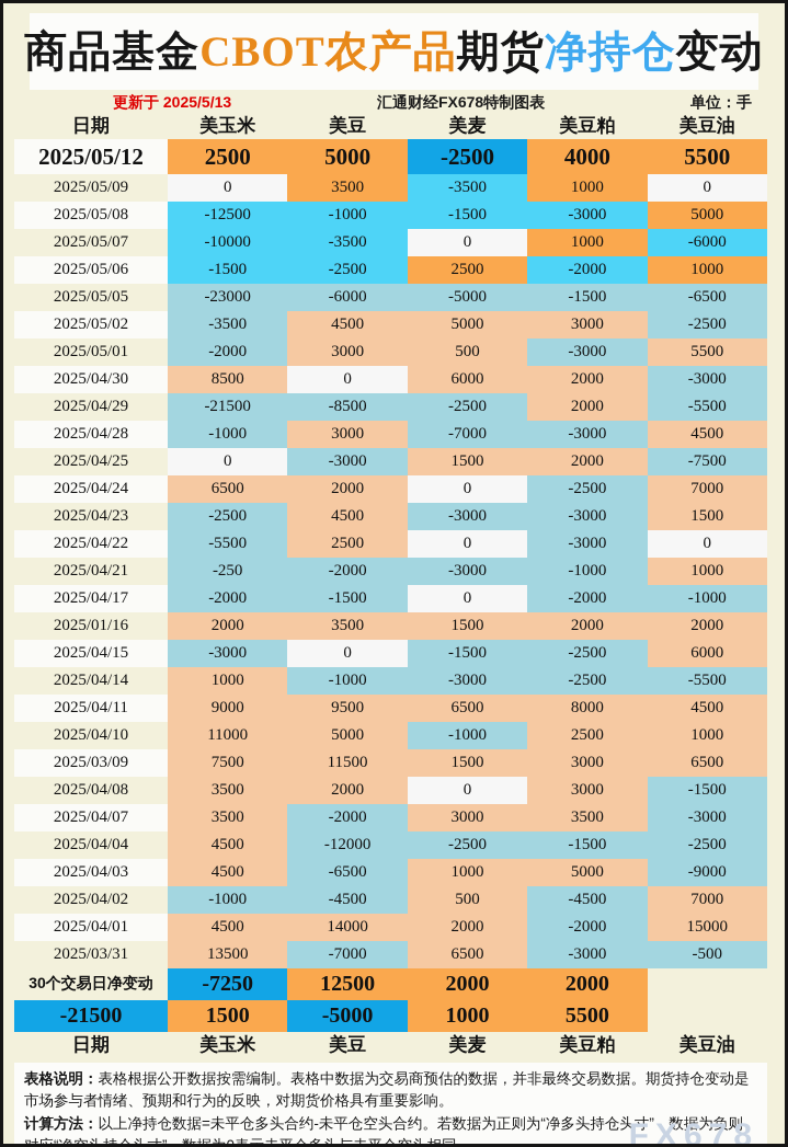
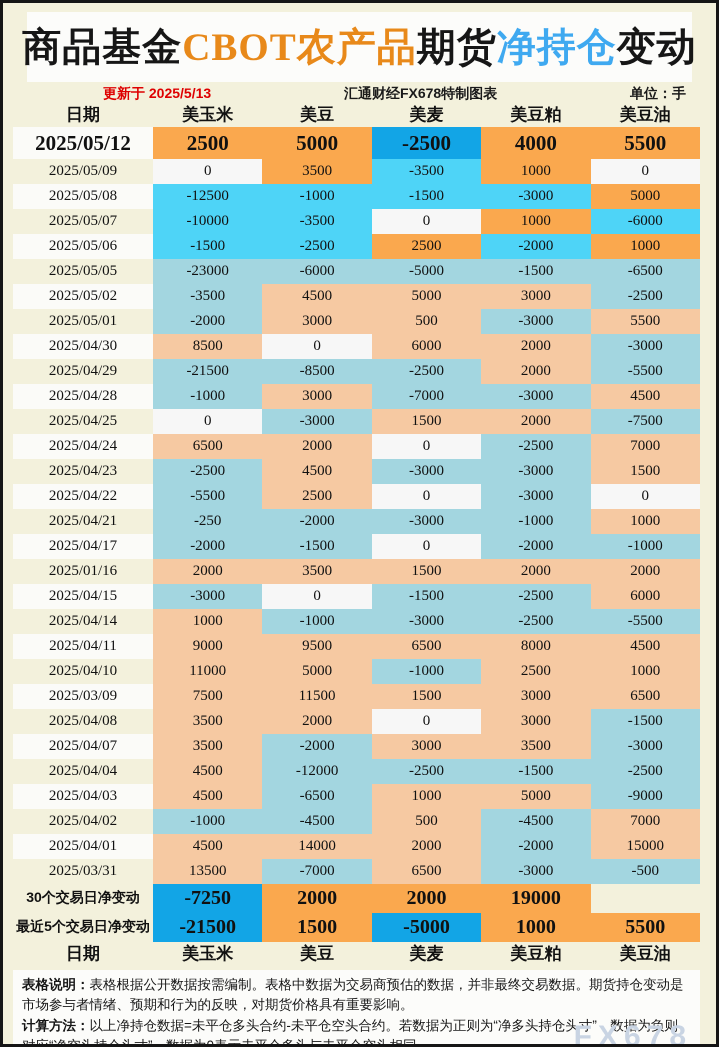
  商品基金CBOT农产品期货净持仓变动
  更新于 2025/5/13
  汇通财经FX678特制图表
  单位：手
  日期
  美玉米
  美豆
  美麦
  美豆粕
  美豆油
  2025/05/12
  2500
  5000
  -2500
  4000
  5500
  2025/05/09
  0
  3500
  -3500
  1000
  0
  2025/05/08
  -12500
  -1000
  -1500
  -3000
  5000
  2025/05/07
  -10000
  -3500
  0
  1000
  -6000
  2025/05/06
  -1500
  -2500
  2500
  -2000
  1000
  2025/05/05
  -23000
  -6000
  -5000
  -1500
  -6500
  2025/05/02
  -3500
  4500
  5000
  3000
  -2500
  2025/05/01
  -2000
  3000
  500
  -3000
  5500
  2025/04/30
  8500
  0
  6000
  2000
  -3000
  2025/04/29
  -21500
  -8500
  -2500
  2000
  -5500
  2025/04/28
  -1000
  3000
  -7000
  -3000
  4500
  2025/04/25
  0
  -3000
  1500
  2000
  -7500
  2025/04/24
  6500
  2000
  0
  -2500
  7000
  2025/04/23
  -2500
  4500
  -3000
  -3000
  1500
  2025/04/22
  -5500
  2500
  0
  -3000
  0
  2025/04/21
  -250
  -2000
  -3000
  -1000
  1000
  2025/04/17
  -2000
  -1500
  0
  -2000
  -1000
  2025/01/16
  2000
  3500
  1500
  2000
  2000
  2025/04/15
  -3000
  0
  -1500
  -2500
  6000
  2025/04/14
  1000
  -1000
  -3000
  -2500
  -5500
  2025/04/11
  9000
  9500
  6500
  8000
  4500
  2025/04/10
  11000
  5000
  -1000
  2500
  1000
  2025/03/09
  7500
  11500
  1500
  3000
  6500
  2025/04/08
  3500
  2000
  0
  3000
  -1500
  2025/04/07
  3500
  -2000
  3000
  3500
  -3000
  2025/04/04
  4500
  -12000
  -2500
  -1500
  -2500
  2025/04/03
  4500
  -6500
  1000
  5000
  -9000
  2025/04/02
  -1000
  -4500
  500
  -4500
  7000
  2025/04/01
  4500
  14000
  2000
  -2000
  15000
  2025/03/31
  13500
  -7000
  6500
  -3000
  -500
  30个交易日净变动
  -7250
- 12500
  2000
  2000
+ 19000
+ 最近5个交易日净变动
  -21500
  1500
  -5000
  1000
  5500
  日期
  美玉米
  美豆
  美麦
  美豆粕
  美豆油
  表格说明：表格根据公开数据按需编制。表格中数据为交易商预估的数据，并非最终交易数据。期货持仓变动是市场参与者情绪、预期和行为的反映，对期货价格具有重要影响。
  FX678
